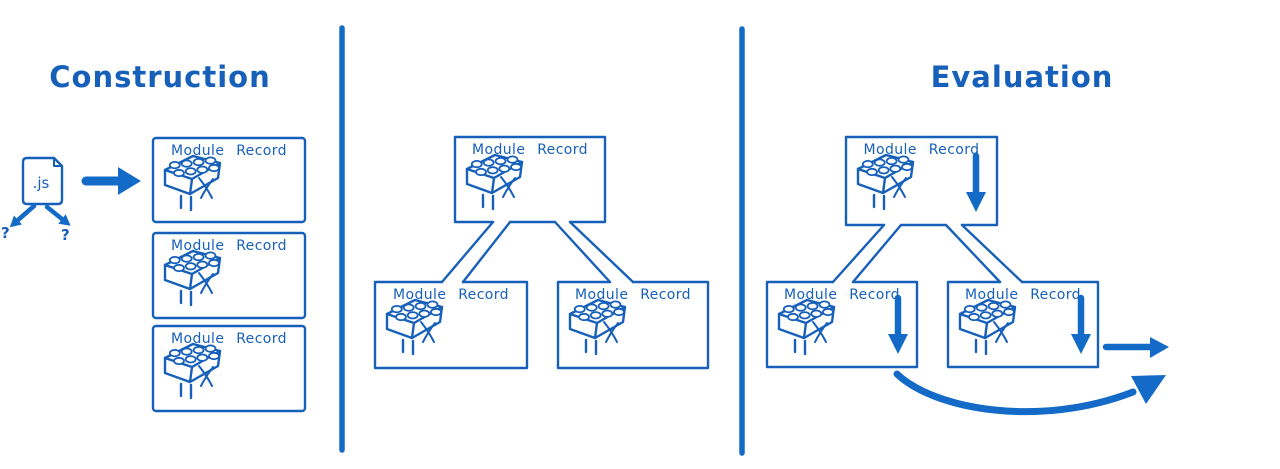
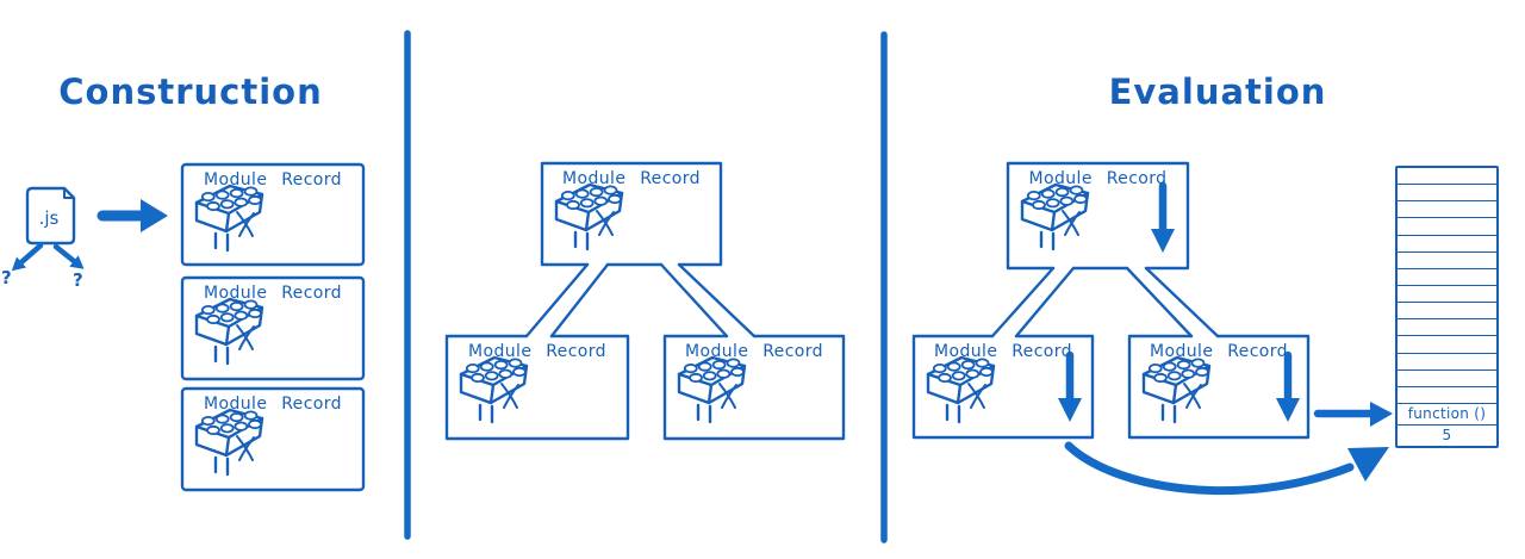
  Construction
  Evaluation
  .js
  ?
  ?
  Module Record
  Module Record
  Module Record
  Module Record
  Module Record
  Module Record
  Module Record
  Module Record
  Module Record
+ function ()
+ 5
